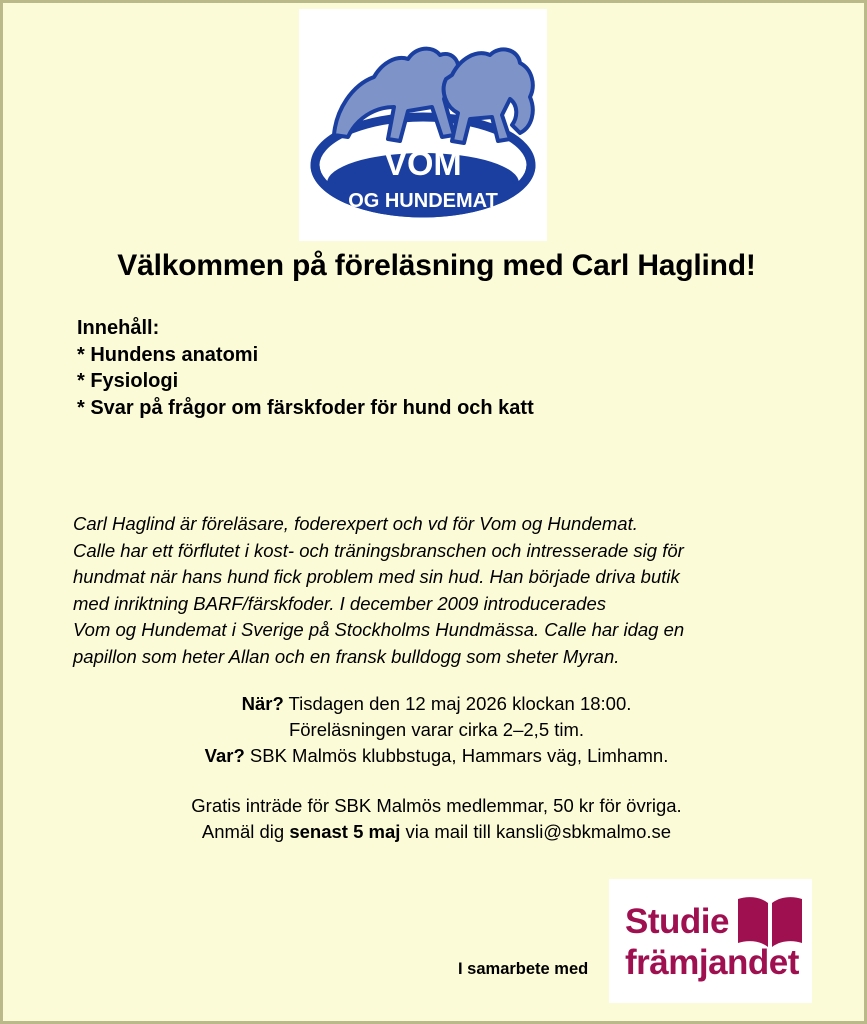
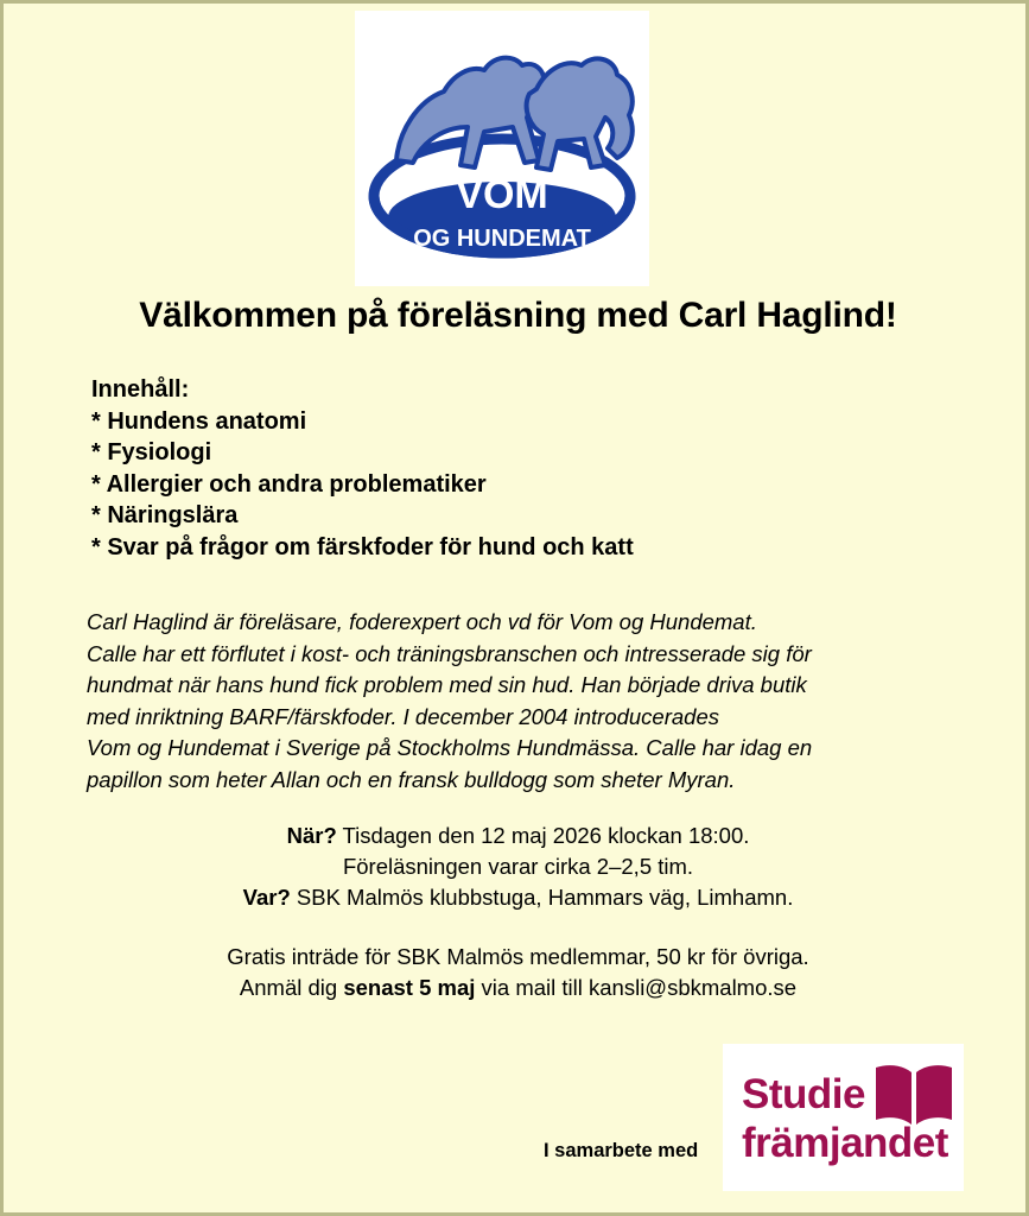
  VOM
  OG HUNDEMAT
  Välkommen på föreläsning med Carl Haglind!
  Innehåll:
  * Hundens anatomi
  * Fysiologi
+ * Allergier och andra problematiker
+ * Näringslära
  * Svar på frågor om färskfoder för hund och katt
  Carl Haglind är föreläsare, foderexpert och vd för Vom og Hundemat.
  Calle har ett förflutet i kost- och träningsbranschen och intresserade sig för
  hundmat när hans hund fick problem med sin hud. Han började driva butik
- med inriktning BARF/färskfoder. I december 2009 introducerades
+ med inriktning BARF/färskfoder. I december 2004 introducerades
  Vom og Hundemat i Sverige på Stockholms Hundmässa. Calle har idag en
  papillon som heter Allan och en fransk bulldogg som sheter Myran.
  När? Tisdagen den 12 maj 2026 klockan 18:00.
  Föreläsningen varar cirka 2–2,5 tim.
  Var? SBK Malmös klubbstuga, Hammars väg, Limhamn.
  Gratis inträde för SBK Malmös medlemmar, 50 kr för övriga.
  Anmäl dig senast 5 maj via mail till kansli@sbkmalmo.se
  I samarbete med
  Studie
  främjandet
